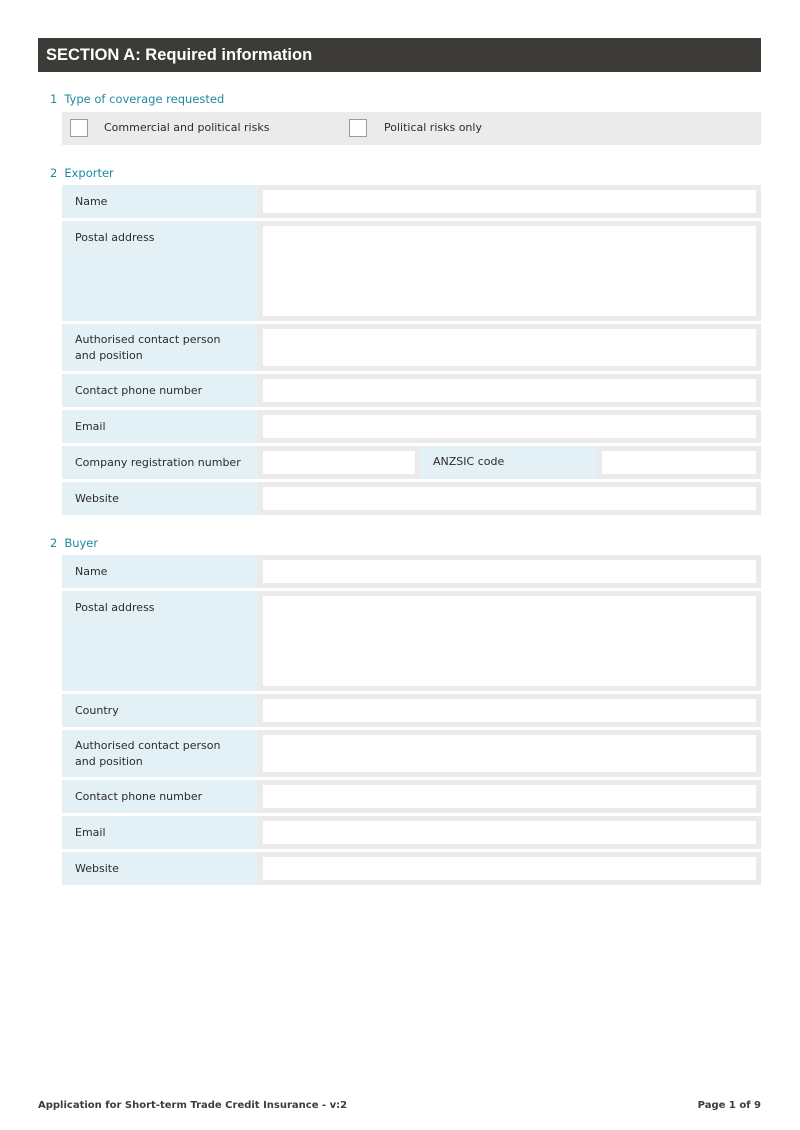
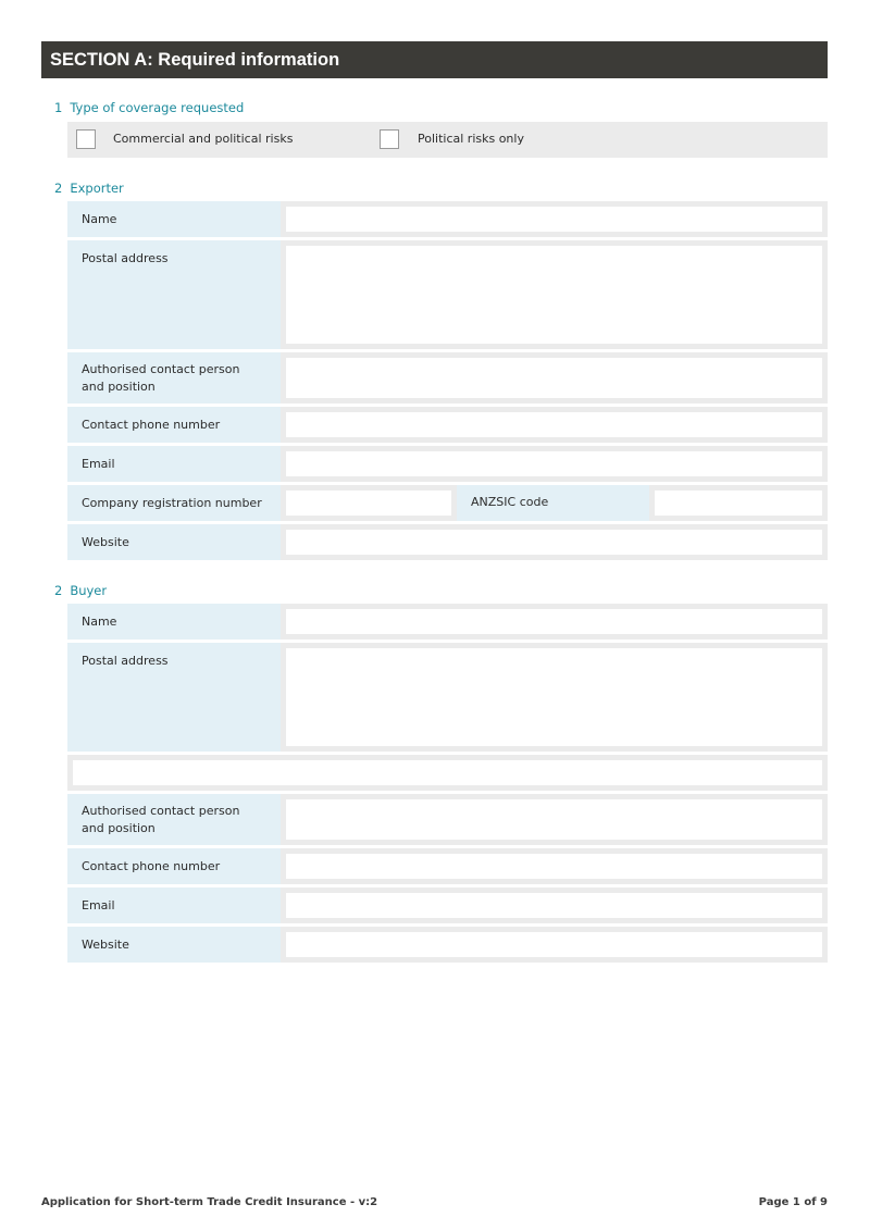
  SECTION A: Required information
  1 Type of coverage requested
  Commercial and political risks
  Political risks only
  2 Exporter
  Name
  Postal address
  Authorised contact person and position
  Contact phone number
  Email
  Company registration number
  ANZSIC code
  Website
  2 Buyer
  Name
  Postal address
- Country
  Authorised contact person and position
  Contact phone number
  Email
  Website
  Application for Short-term Trade Credit Insurance - v:2
  Page 1 of 9
